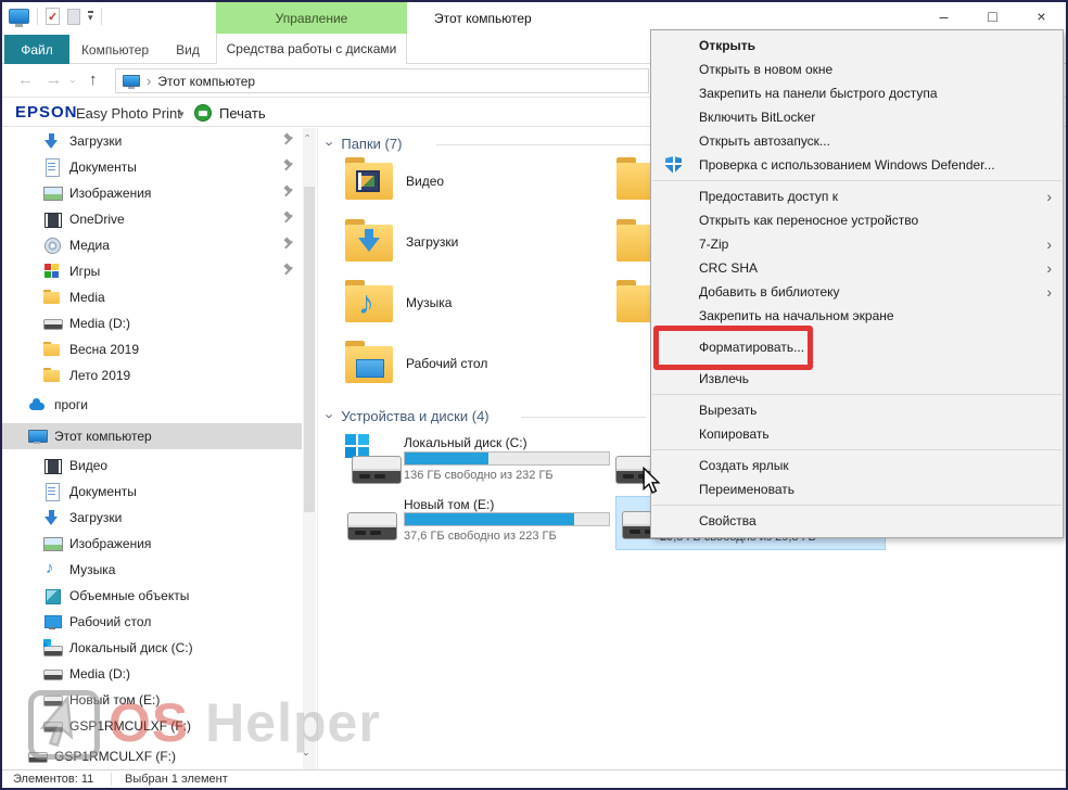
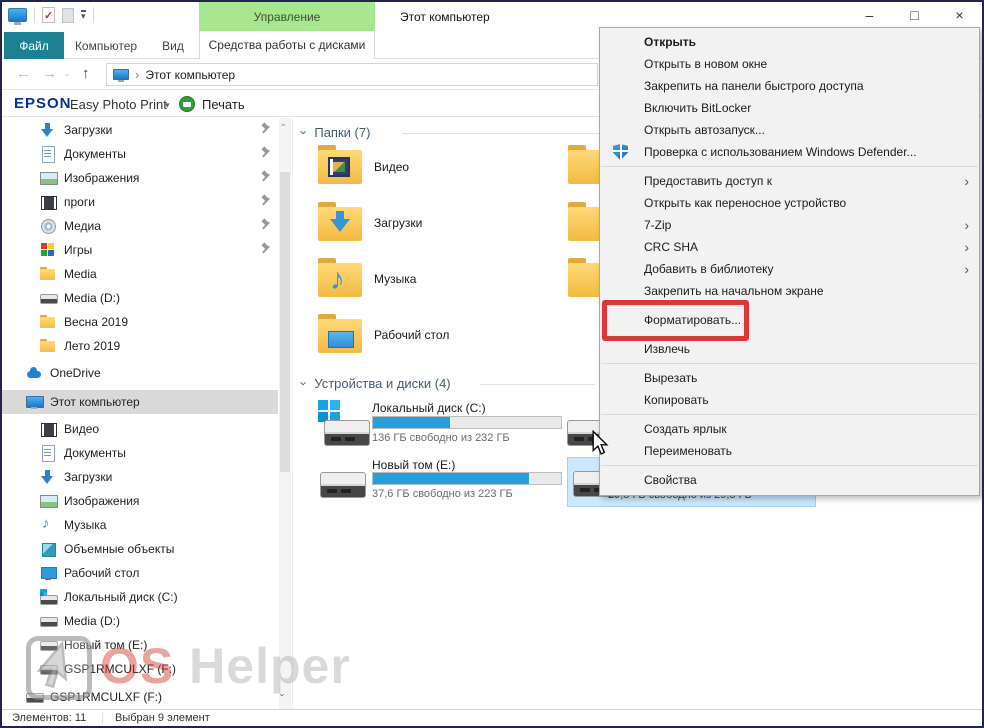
  ▾
  Управление
  Этот компьютер
  –
  □
  ×
  Файл
  Компьютер
  Вид
  Средства работы с дисками
  ←
  →
  ↑
  ›
  Этот компьютер
  EPSON
  Easy Photo Print
  ▾
  Печать
  Загрузки
  Документы
  Изображения
- OneDrive
+ проги
  Медиа
  Игры
  Media
  Media (D:)
  Весна 2019
  Лето 2019
- проги
+ OneDrive
  Этот компьютер
  Видео
  Документы
  Загрузки
  Изображения
  Музыка
  Объемные объекты
  Рабочий стол
  Локальный диск (C:)
  Media (D:)
  Новый том (E:)
  GSP1RMCULXF (F:)
  GSP1RMCULXF (F:)
  Папки (7)
  Видео
  Загрузки
  ♪
  Музыка
  Рабочий стол
  Устройства и диски (4)
  Локальный диск (C:)
  136 ГБ свободно из 232 ГБ
  Новый том (E:)
  37,6 ГБ свободно из 223 ГБ
  Открыть
  Открыть в новом окне
  Закрепить на панели быстрого доступа
  Включить BitLocker
  Открыть автозапуск...
  Проверка с использованием Windows Defender...
  Предоставить доступ к
  ›
  Открыть как переносное устройство
  7-Zip
  ›
  CRC SHA
  ›
  Добавить в библиотеку
  ›
  Закрепить на начальном экране
  Форматировать...
  Извлечь
  Вырезать
  Копировать
  Создать ярлык
  Переименовать
  Свойства
  OS Helper
  Элементов: 11
- Выбран 1 элемент
+ Выбран 9 элемент
